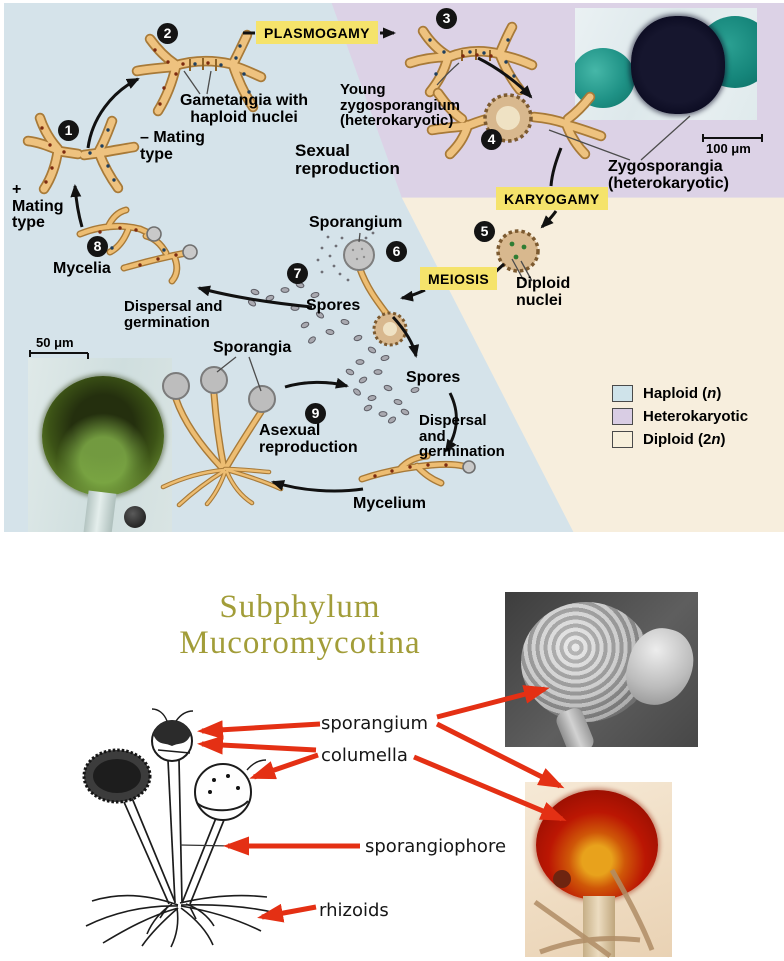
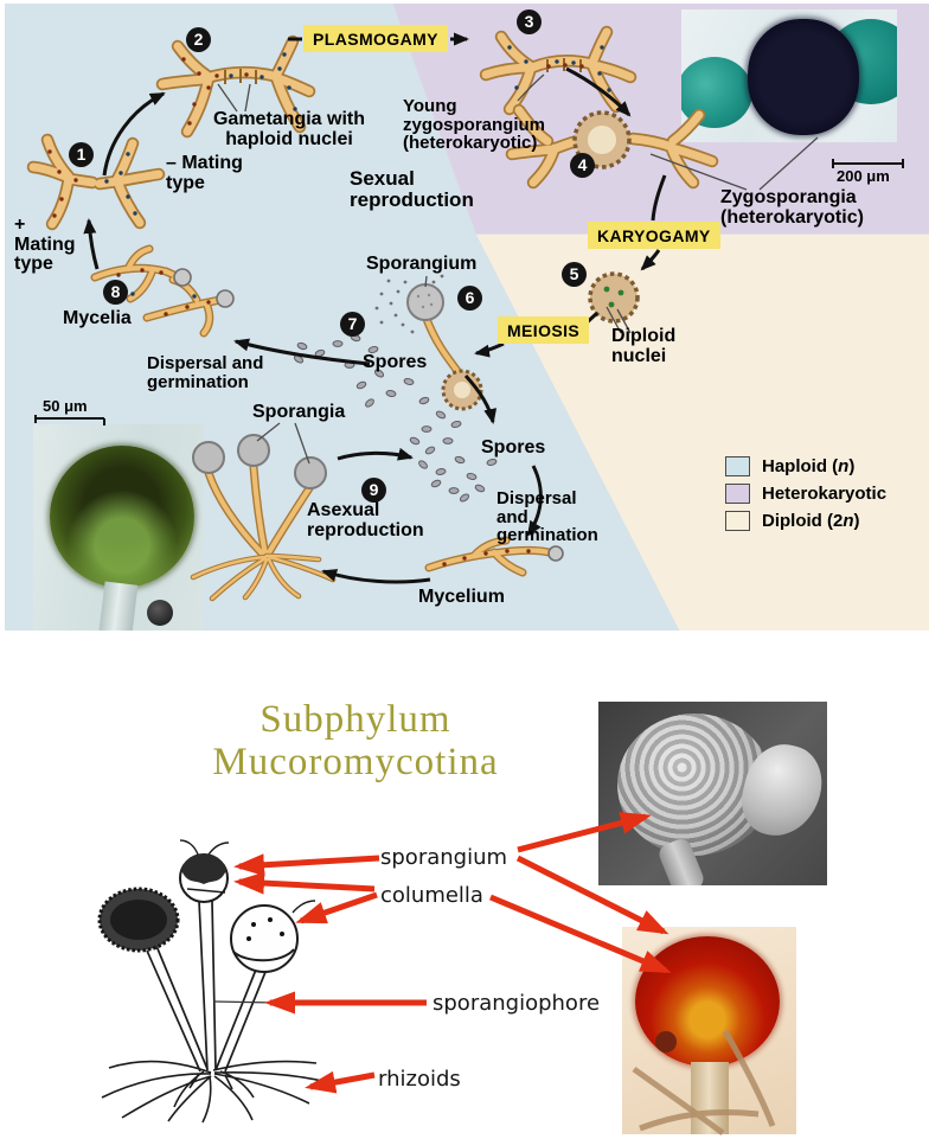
  1
  2
  3
  4
  5
  6
  7
  8
  9
  PLASMOGAMY
  KARYOGAMY
  MEIOSIS
  Gametangia with
  haploid nuclei
  – Mating
  type
  Sexual
  reproduction
  +
  Mating
  type
  Mycelia
  Young
  zygosporangium
  (heterokaryotic)
  Zygosporangia
  (heterokaryotic)
- 100 μm
+ 200 μm
  Sporangium
  Diploid
  nuclei
  Spores
  Dispersal and
  germination
  Sporangia
  50 μm
  Spores
  Asexual
  reproduction
  Dispersal
  and
  germination
  Mycelium
  Haploid (n)
  Heterokaryotic
  Diploid (2n)
  Subphylum
  Mucoromycotina
  sporangium
  columella
  sporangiophore
  rhizoids
